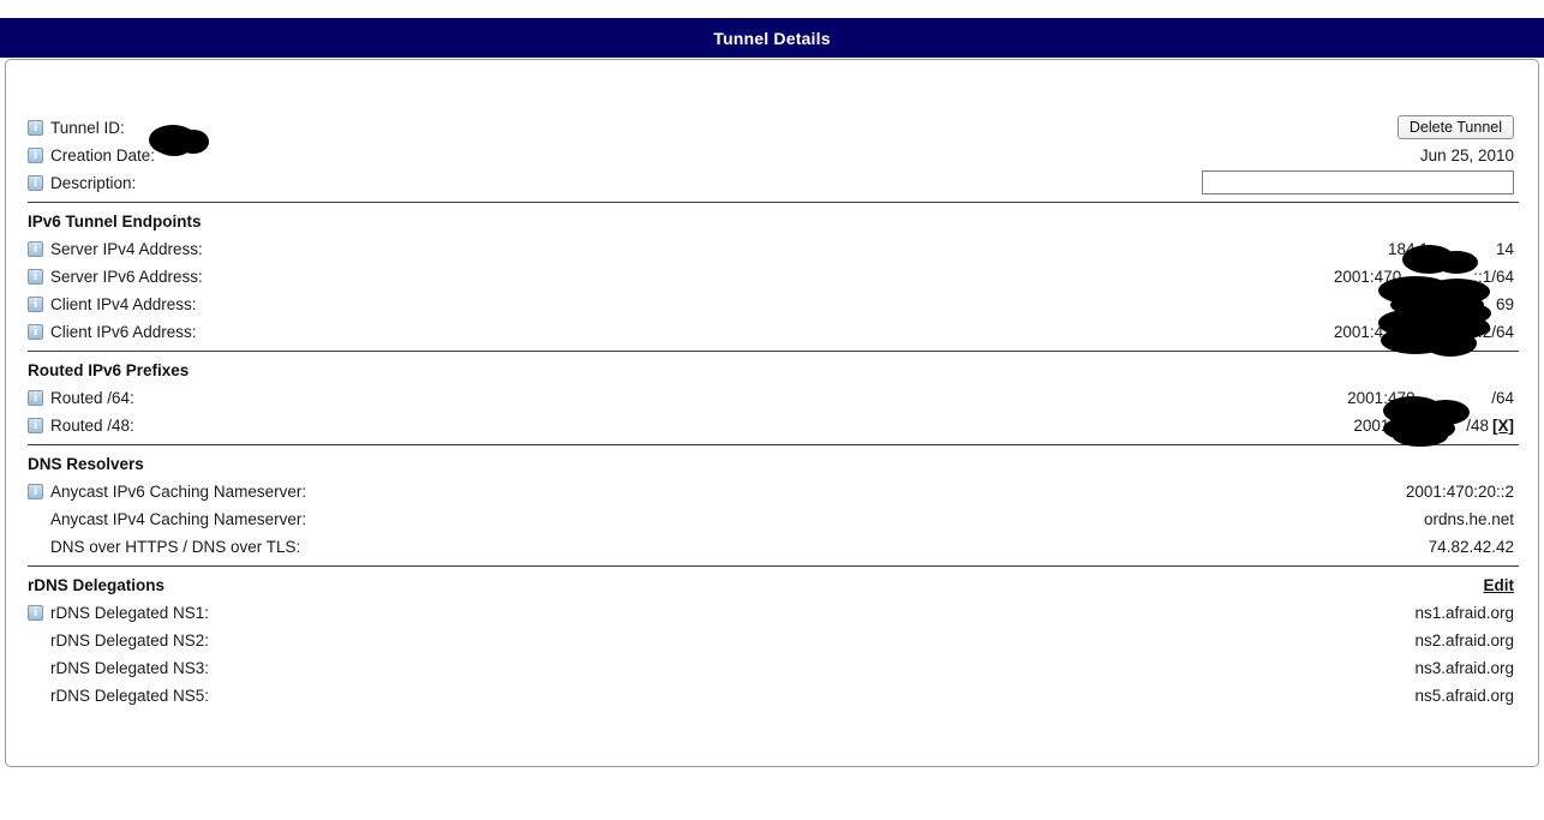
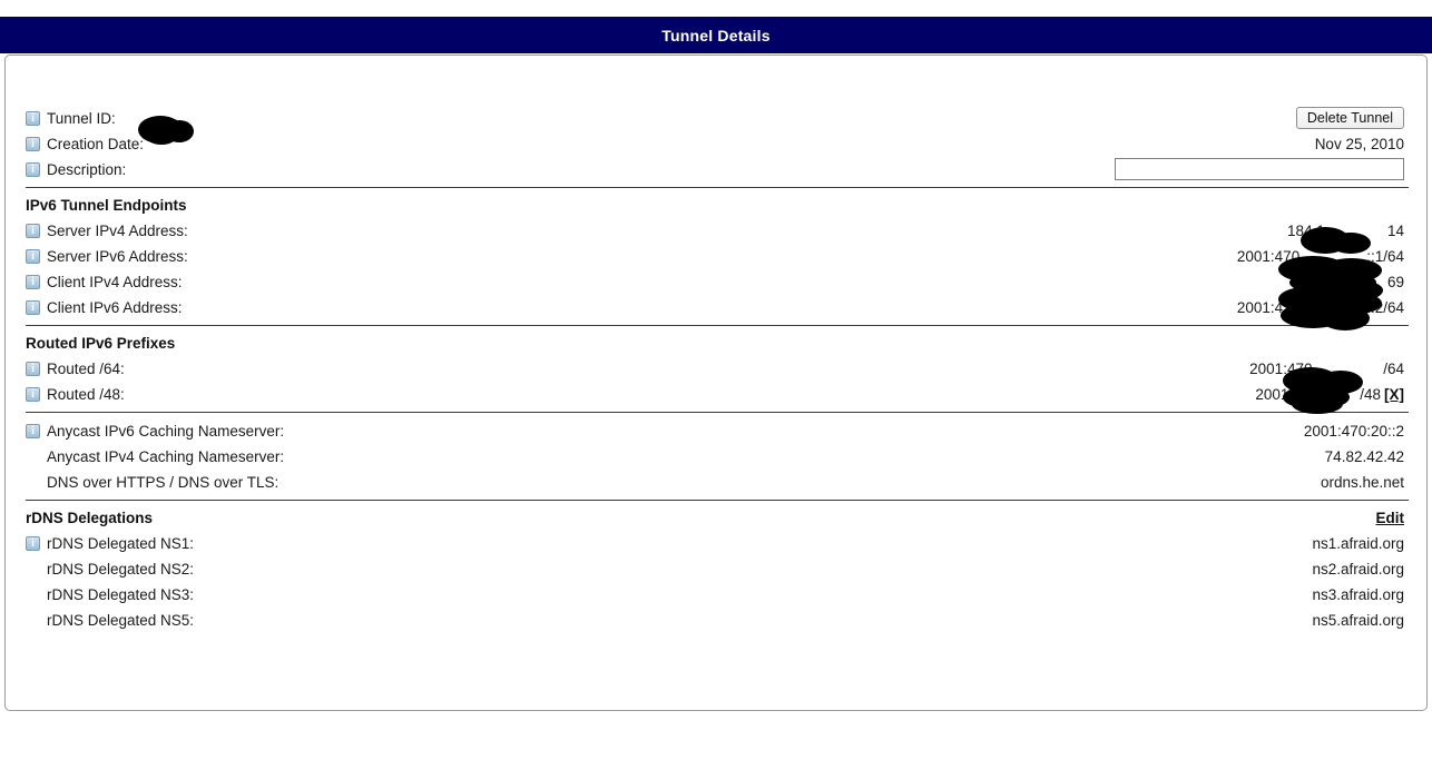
  Tunnel Details
  Tunnel ID:
  Delete Tunnel
  Creation Date:
- Jun 25, 2010
+ Nov 25, 2010
  Description:
  IPv6 Tunnel Endpoints
  Server IPv4 Address:
  Server IPv6 Address:
  2001:47 ::1/64
  Client IPv4 Address:
  69
  Client IPv6 Address:
  Routed IPv6 Prefixes
  Routed /64:
  2001:4 /64
  Routed /48:
- DNS Resolvers
  Anycast IPv6 Caching Nameserver:
  2001:470:20::2
  Anycast IPv4 Caching Nameserver:
- ordns.he.net
+ 74.82.42.42
  DNS over HTTPS / DNS over TLS:
- 74.82.42.42
+ ordns.he.net
  rDNS Delegations
  Edit
  rDNS Delegated NS1:
  ns1.afraid.org
  rDNS Delegated NS2:
  ns2.afraid.org
  rDNS Delegated NS3:
  ns3.afraid.org
  rDNS Delegated NS5:
  ns5.afraid.org
